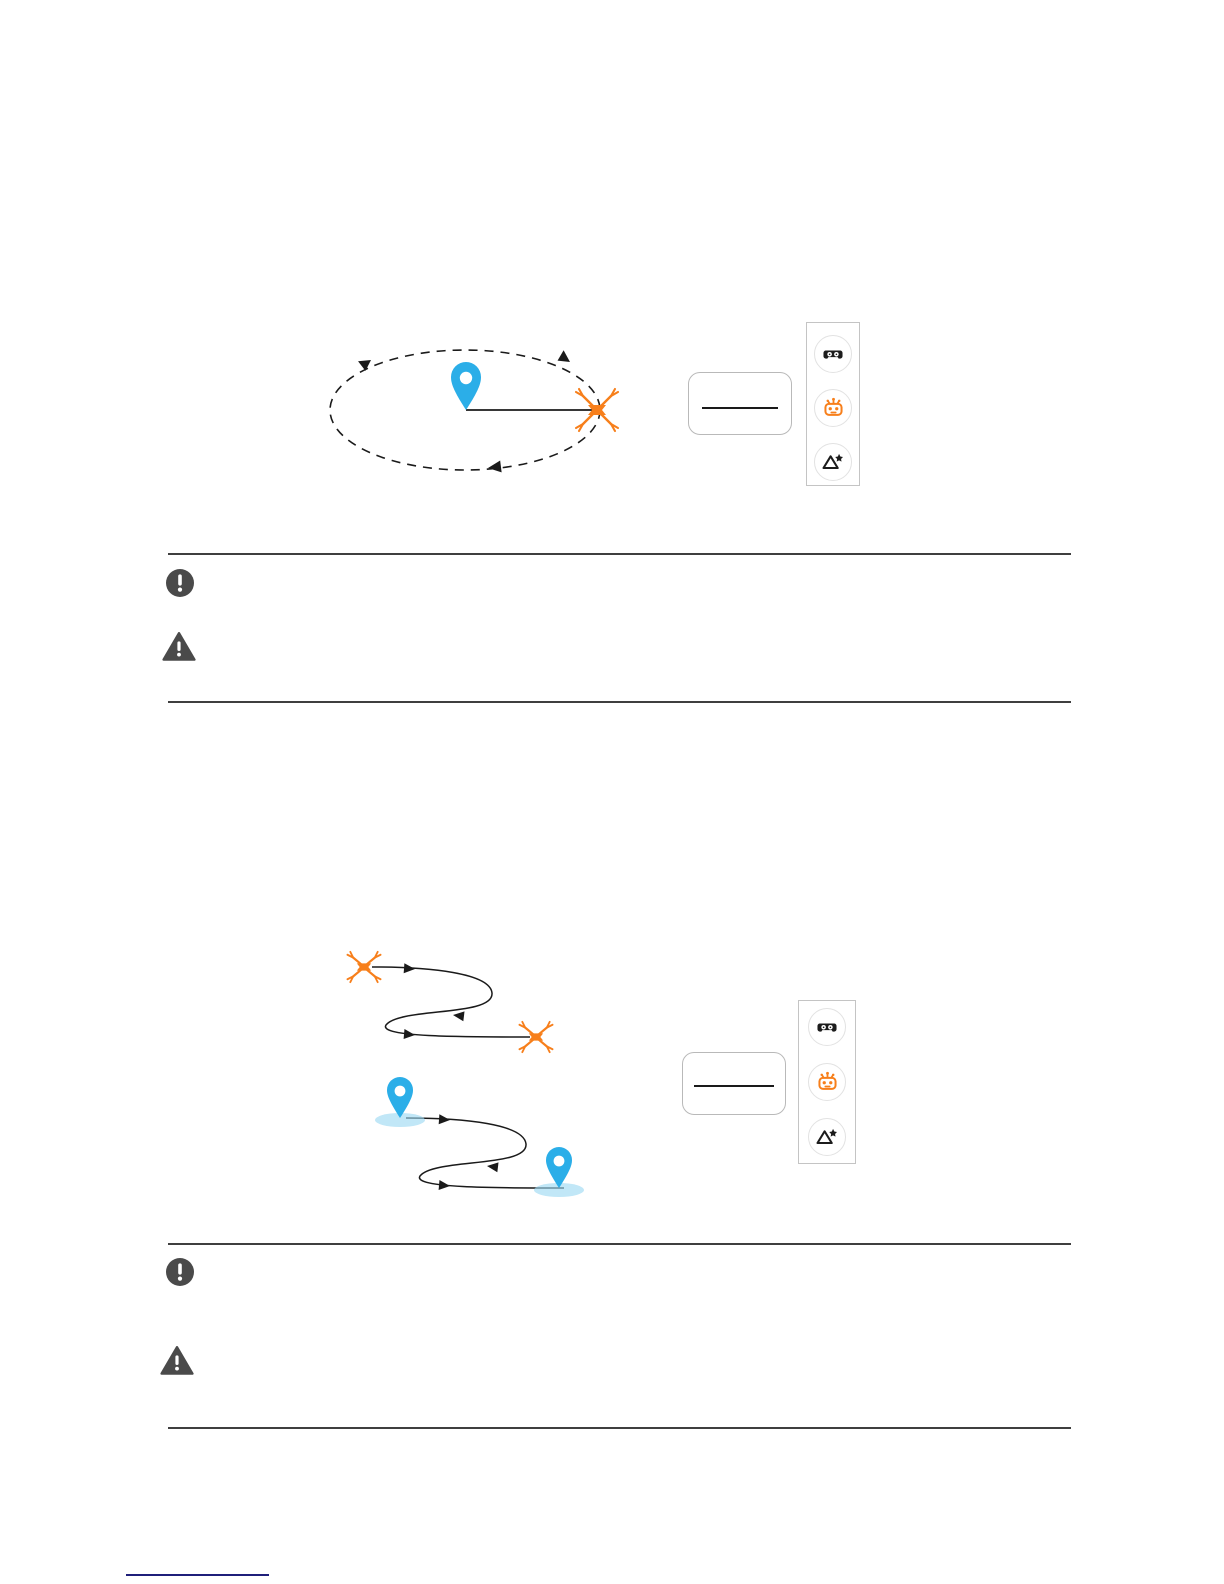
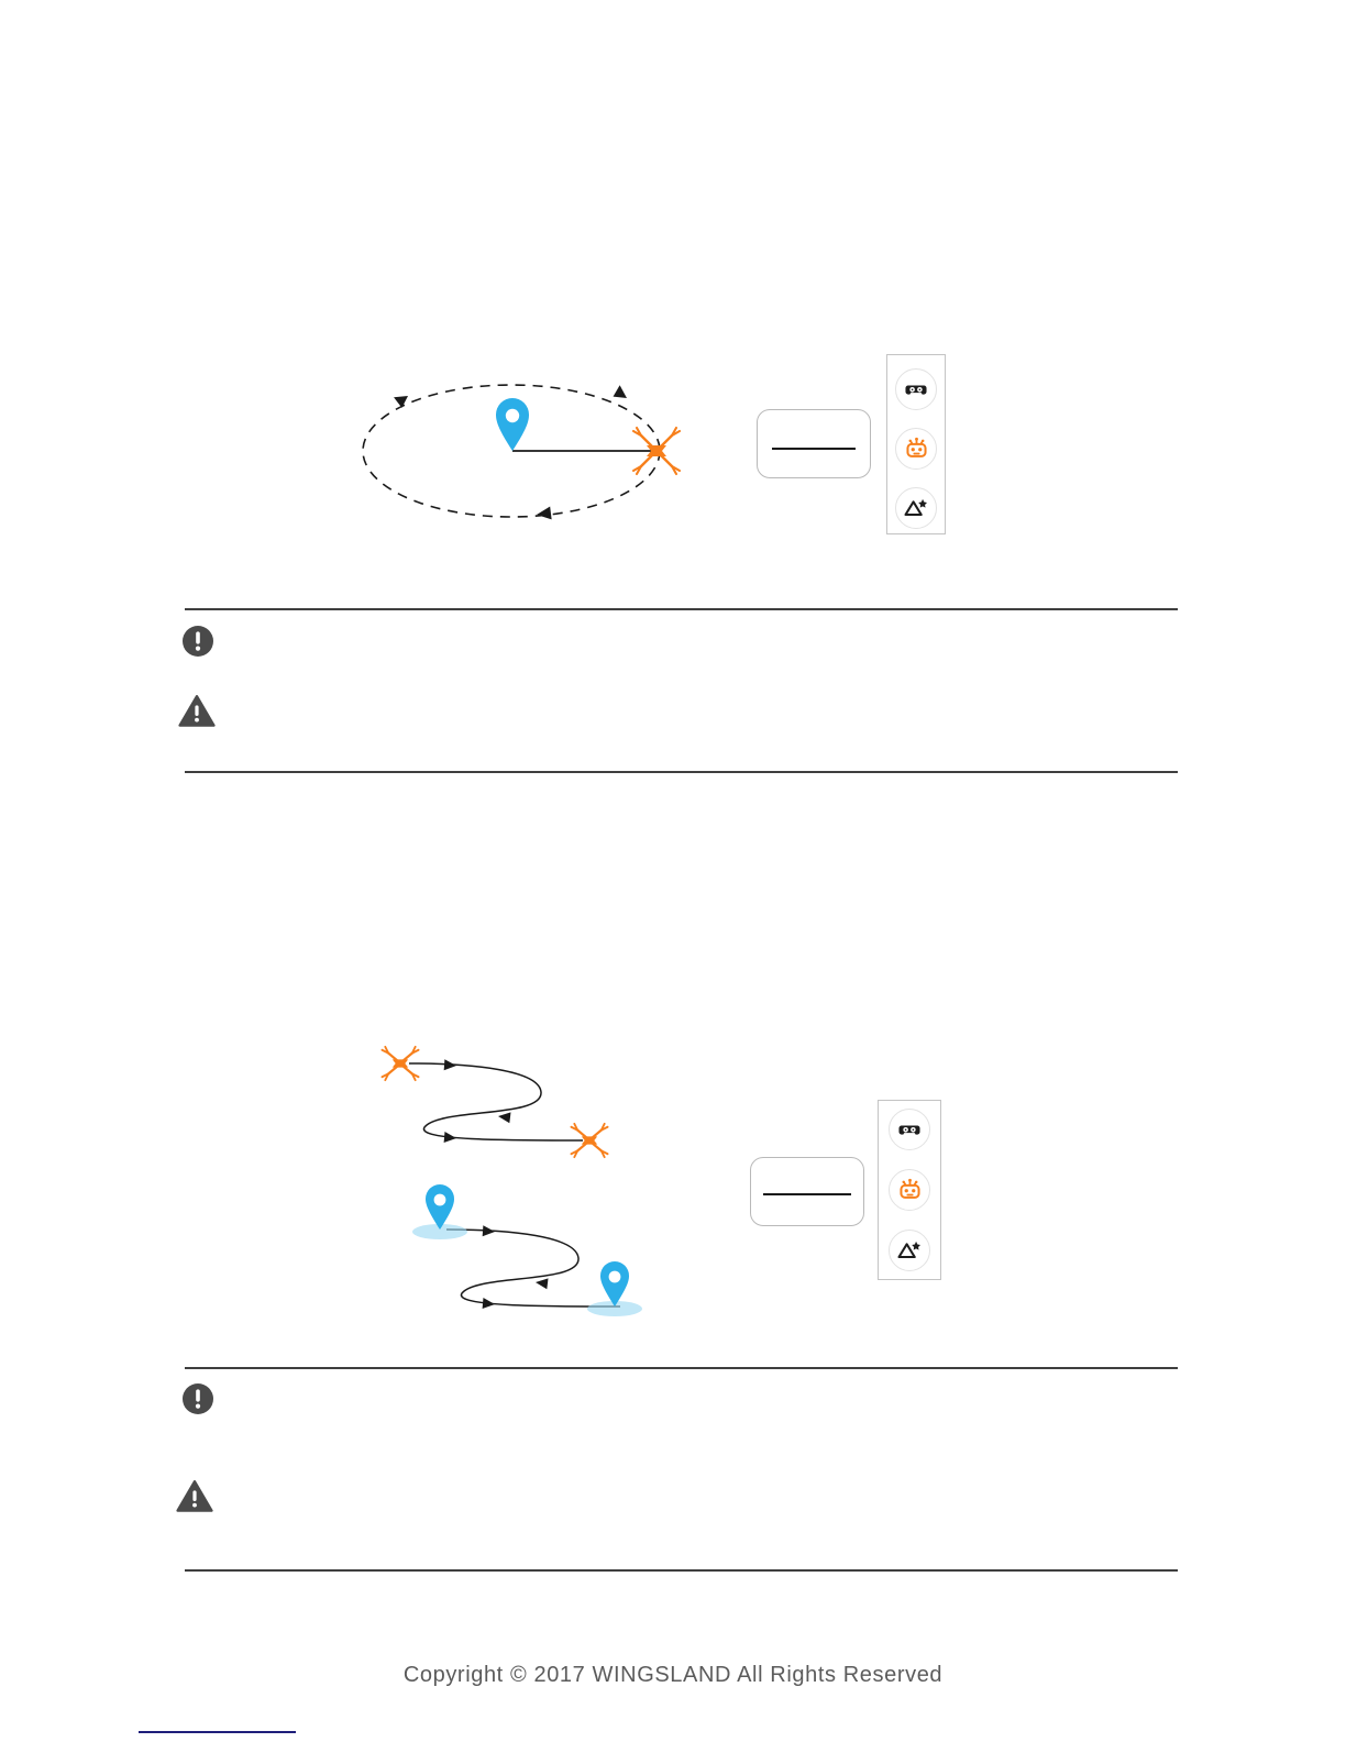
+ Copyright © 2017 WINGSLAND All Rights Reserved
